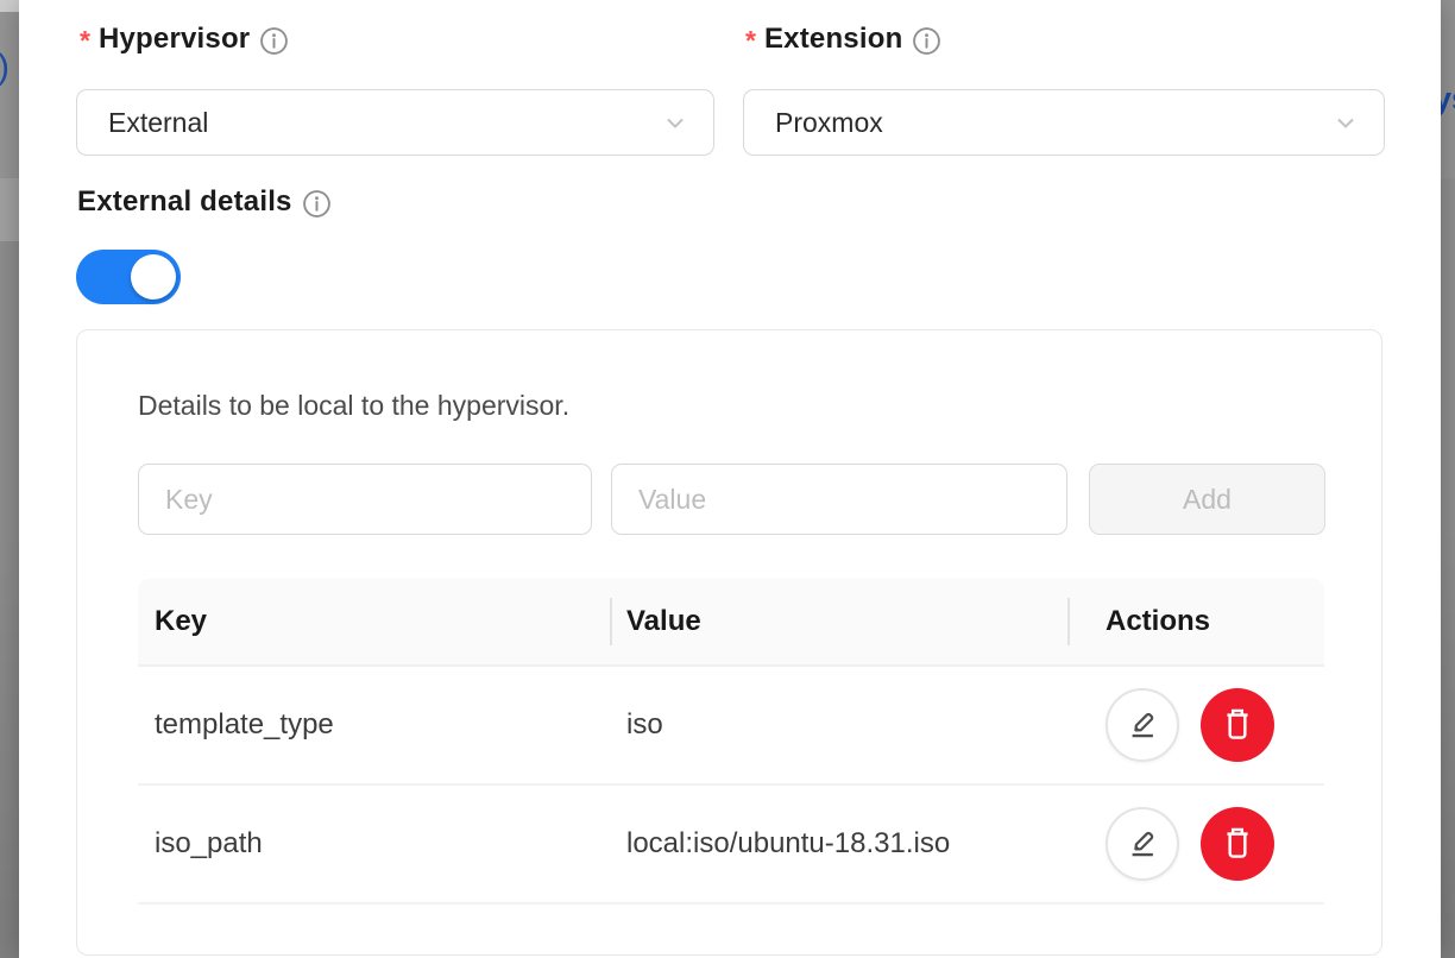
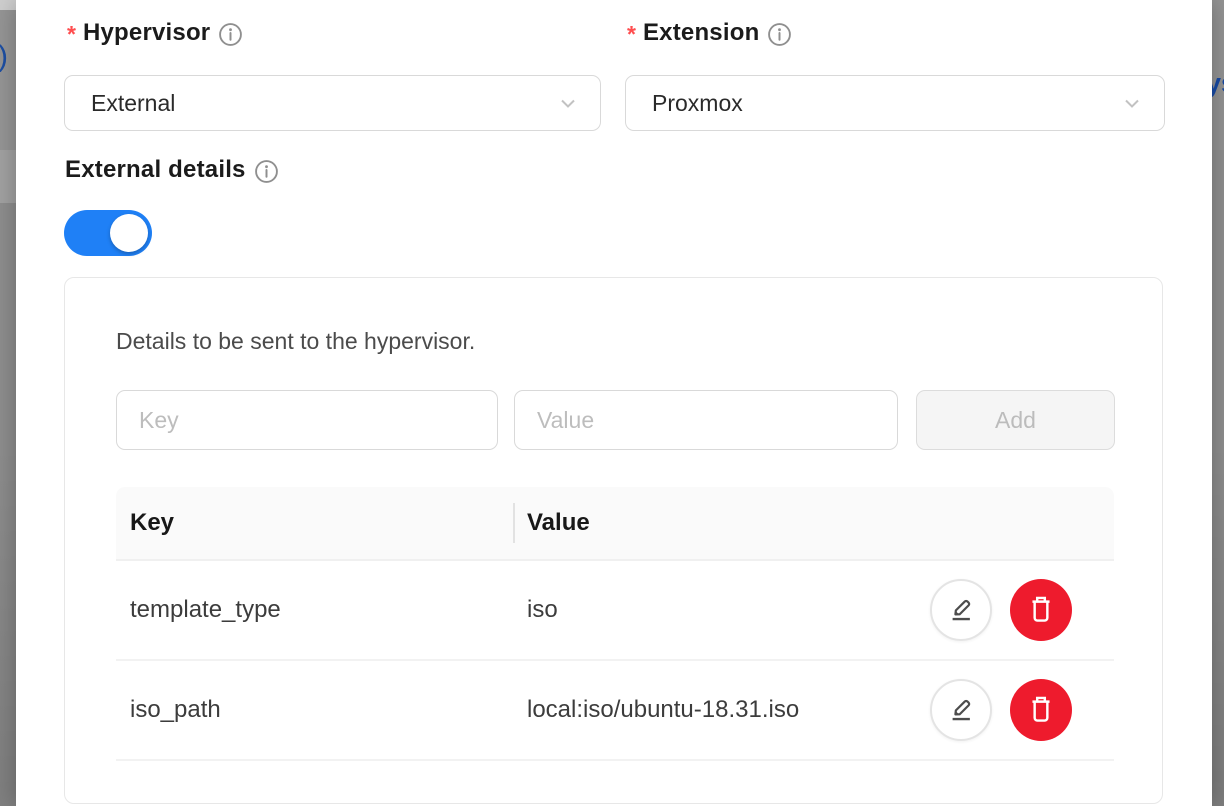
  )
  *
  Hypervisor
  External
  *
  Extension
  Proxmox
  External details
- Details to be local to the hypervisor.
+ Details to be sent to the hypervisor.
  Key
  Value
  Add
  Key
  Value
- Actions
  template_type
  iso
  iso_path
  local:iso/ubuntu-18.31.iso
